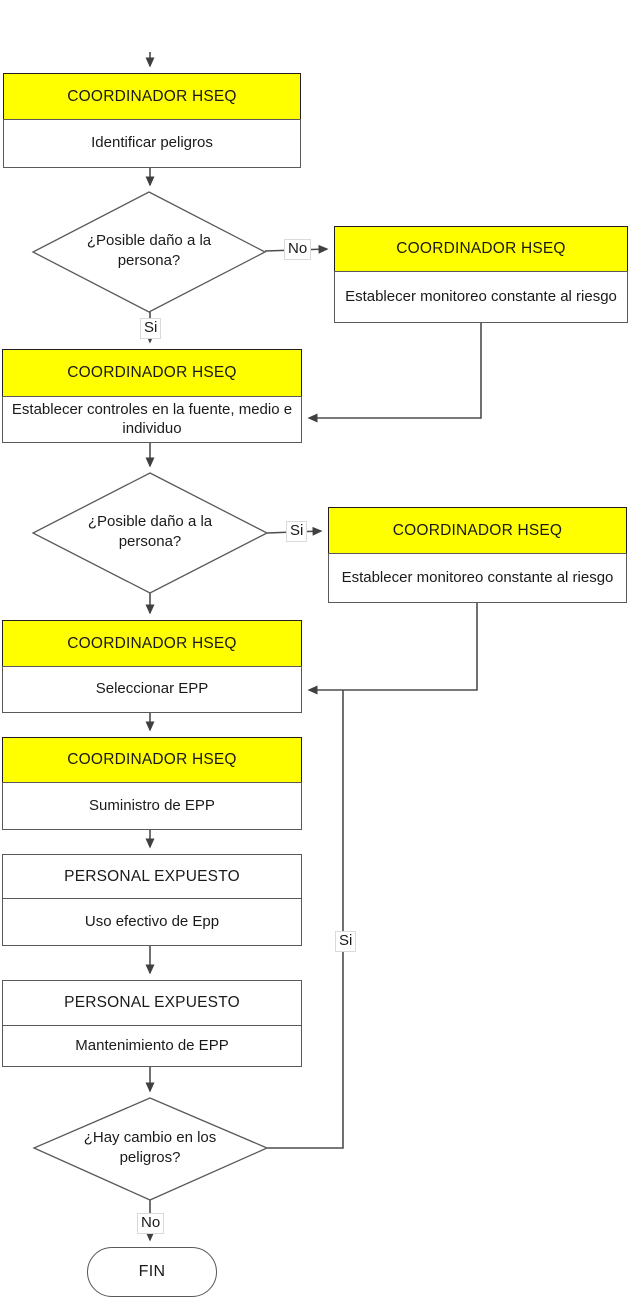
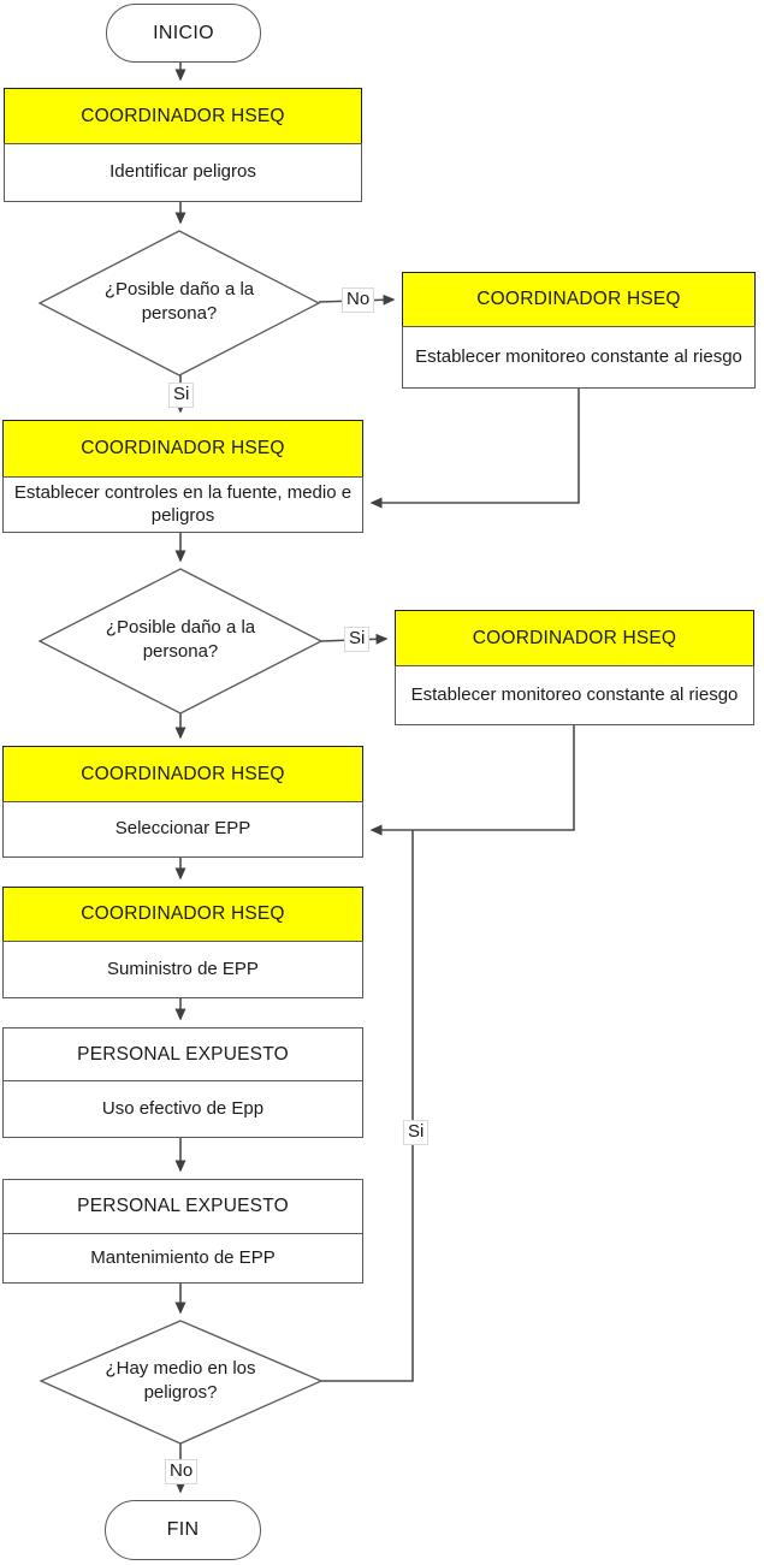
+ INICIO
  FIN
  COORDINADOR HSEQ
  Identificar peligros
  COORDINADOR HSEQ
- Establecer controles en la fuente, medio e individuo
+ Establecer controles en la fuente, medio e peligros
  COORDINADOR HSEQ
  Seleccionar EPP
  COORDINADOR HSEQ
  Suministro de EPP
  PERSONAL EXPUESTO
  Uso efectivo de Epp
  PERSONAL EXPUESTO
  Mantenimiento de EPP
  COORDINADOR HSEQ
  Establecer monitoreo constante al riesgo
  COORDINADOR HSEQ
  Establecer monitoreo constante al riesgo
  ¿Posible daño a la persona?
  ¿Posible daño a la persona?
- ¿Hay cambio en los peligros?
+ ¿Hay medio en los peligros?
  No
  Si
  Si
  Si
  No
